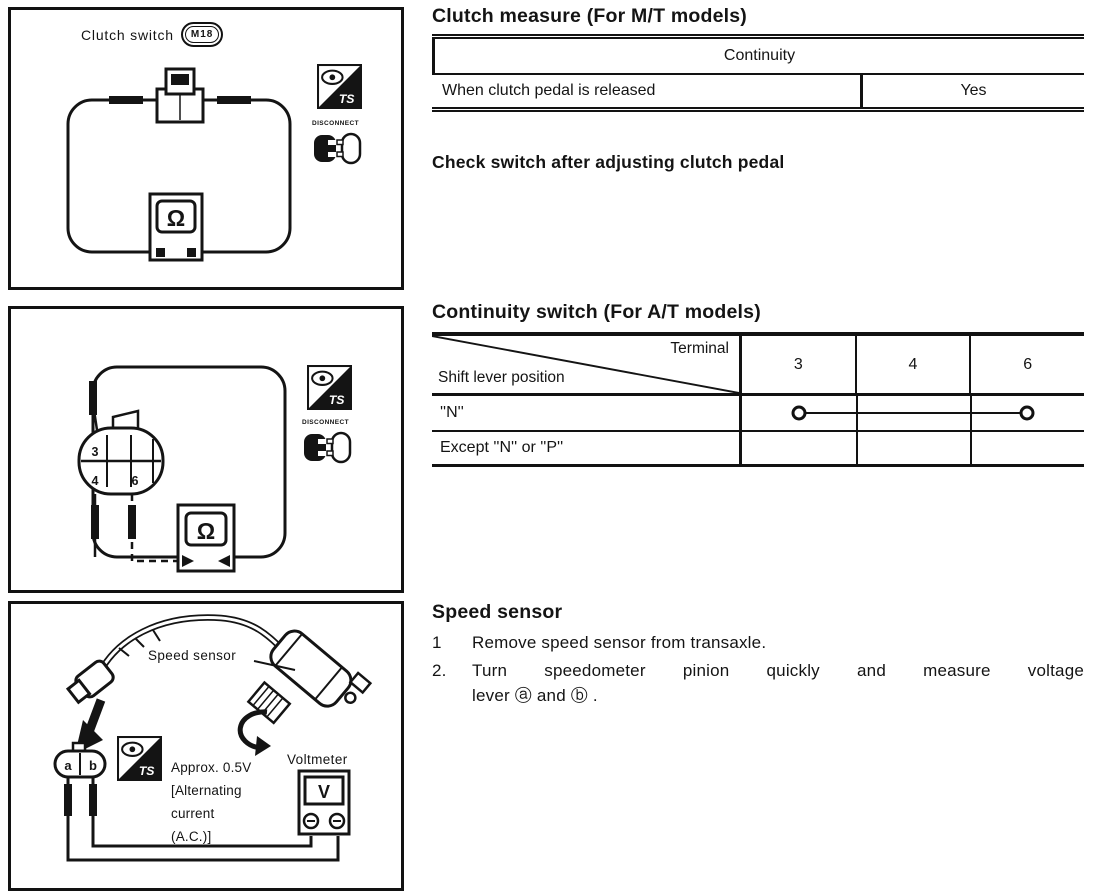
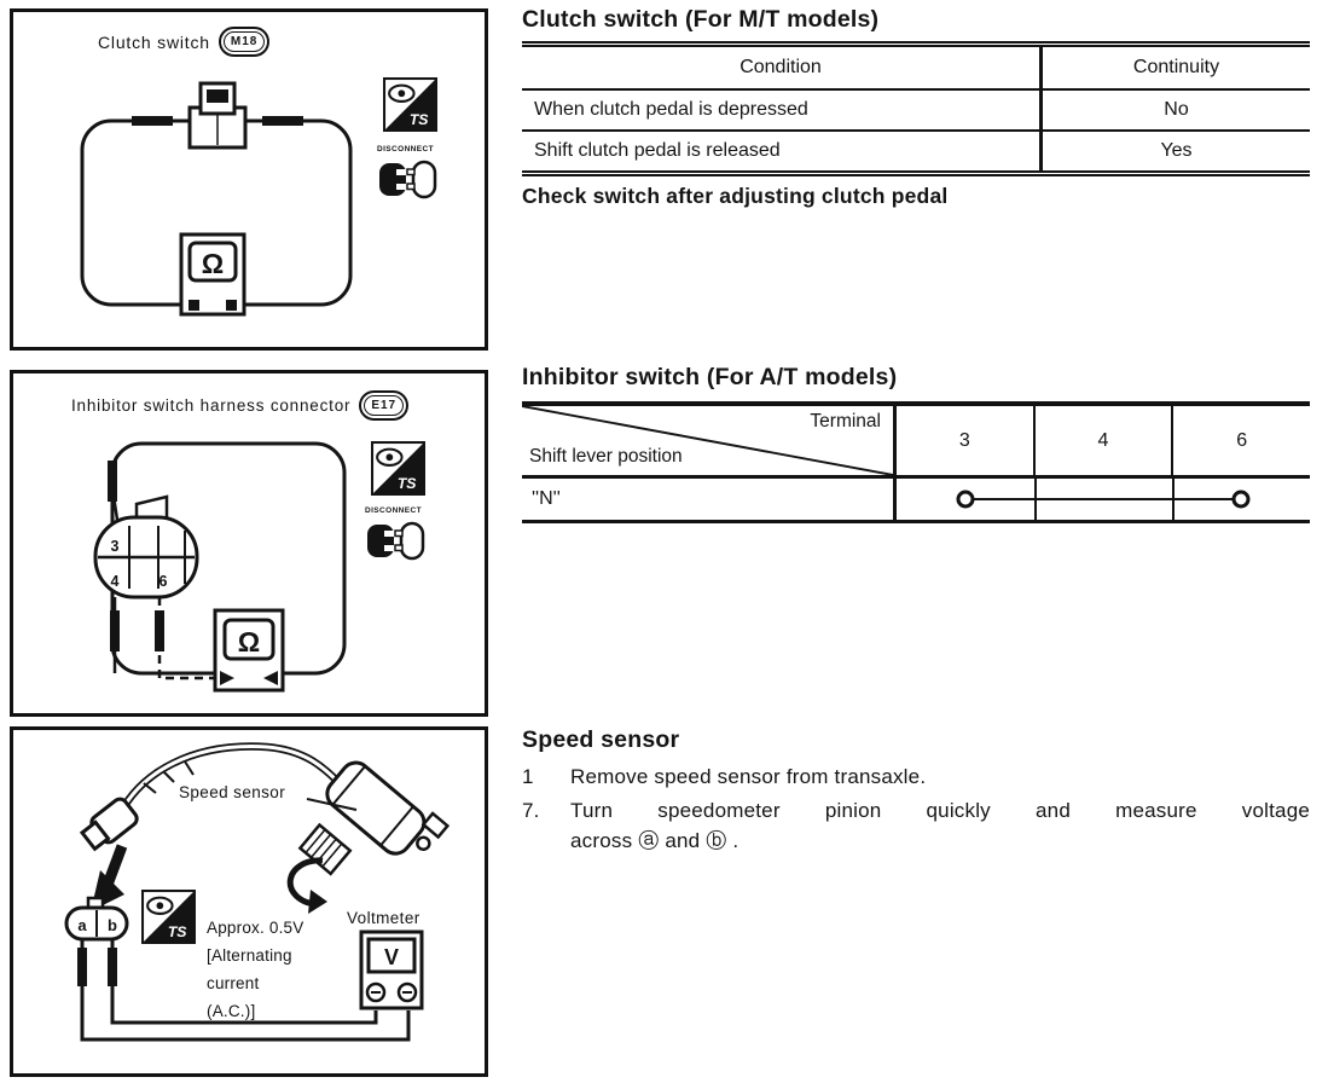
  Ω
  Clutch switch
  M18
  TS
  3
  4
  6
  Ω
+ Inhibitor switch harness connector
+ E17
  TS
  a
  b
  V
  Speed sensor
  TS
  Approx. 0.5V
  [Alternating
  current
  (A.C.)]
  Voltmeter
- Clutch measure (For M/T models)
+ Clutch switch (For M/T models)
+ Condition
  Continuity
+ When clutch pedal is depressed
+ No
- When clutch pedal is released
+ Shift clutch pedal is released
  Yes
  Check switch after adjusting clutch pedal
- Continuity switch (For A/T models)
+ Inhibitor switch (For A/T models)
  Terminal
  Shift lever position
  3
  4
  6
  ''N''
- Except ''N'' or ''P''
  Speed sensor
  1
  Remove speed sensor from transaxle.
- 2.
+ 7.
  Turn speedometer pinion quickly and measure voltage
- lever ⓐ and ⓑ .
+ across ⓐ and ⓑ .
